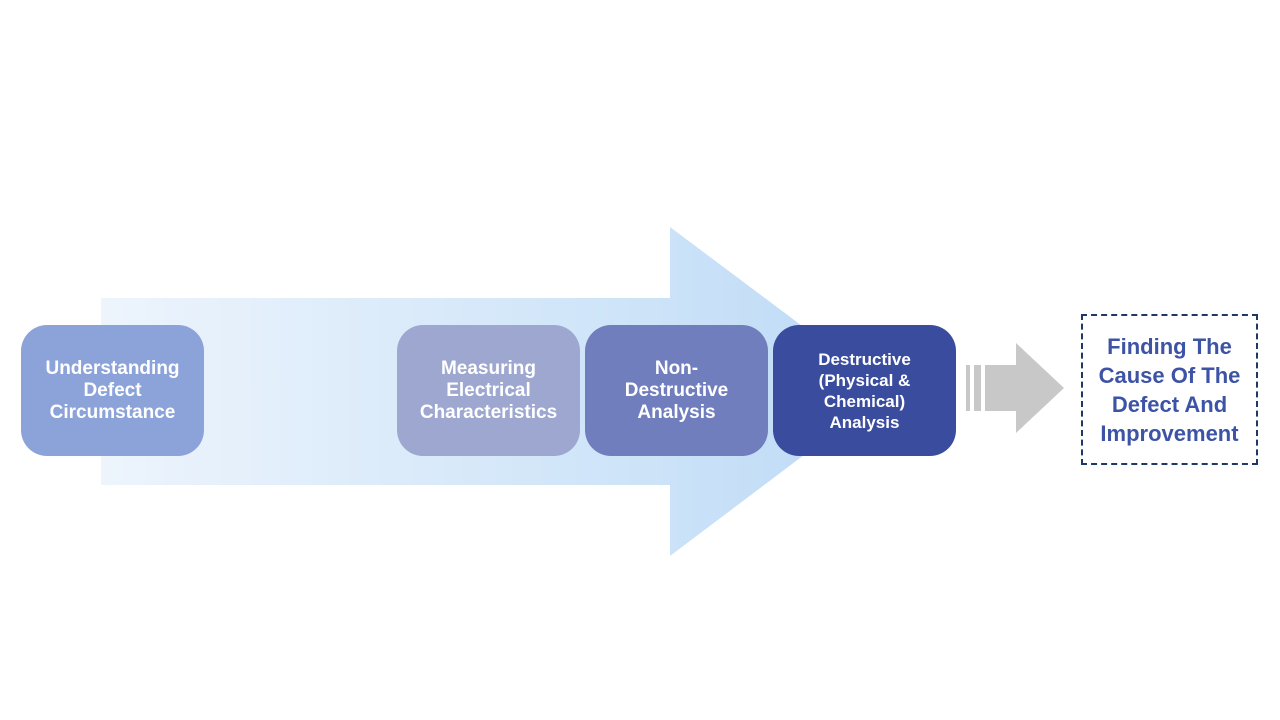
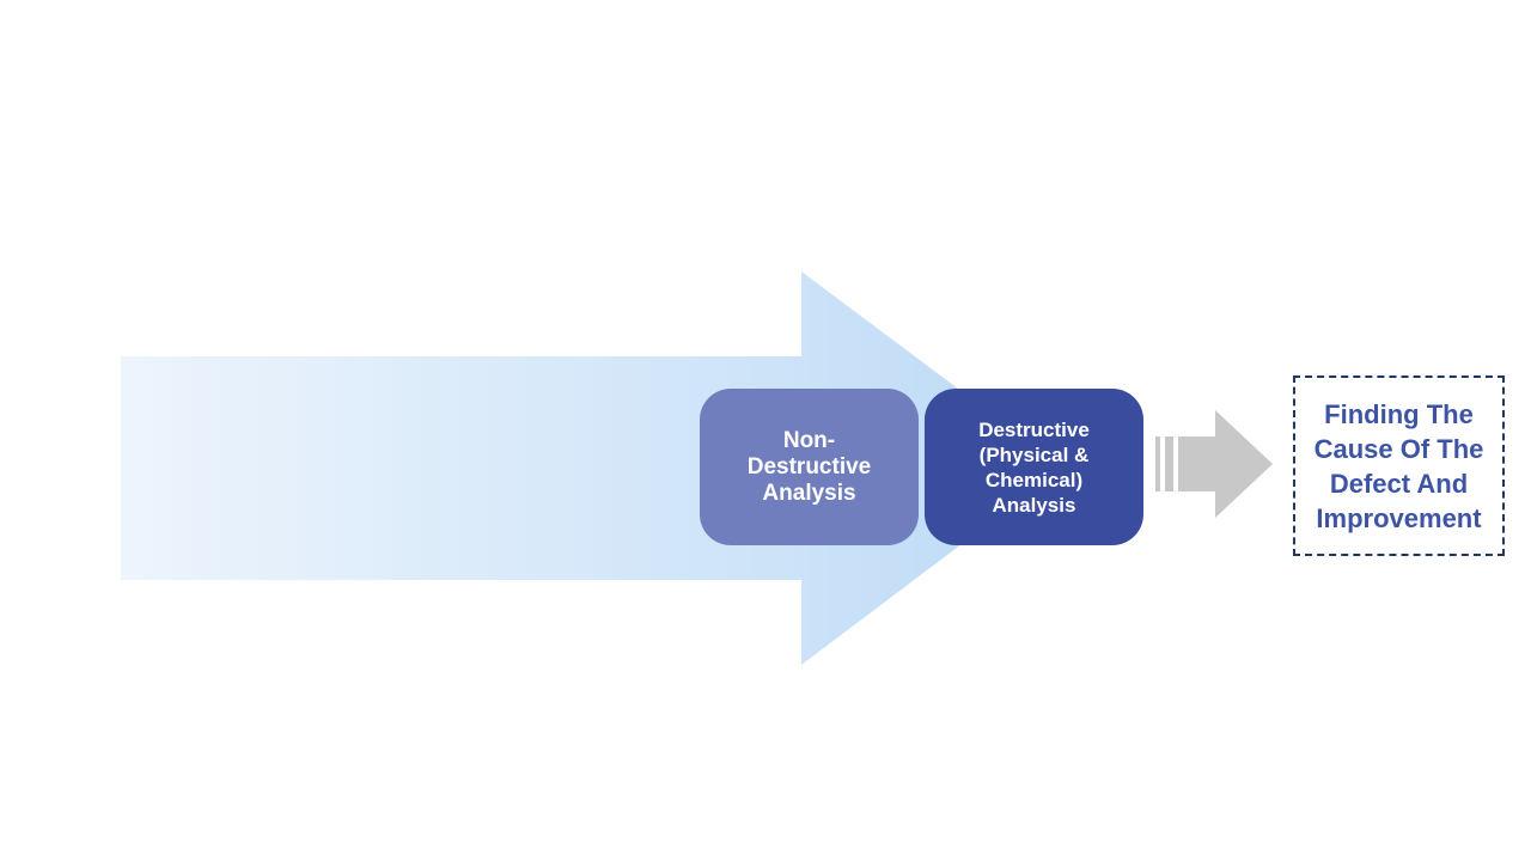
- Understanding
- Defect
- Circumstance
- Measuring
- Electrical
- Characteristics
  Non-
  Destructive
  Analysis
  Destructive
  (Physical &
  Chemical)
  Analysis
  Finding The
  Cause Of The
  Defect And
  Improvement
